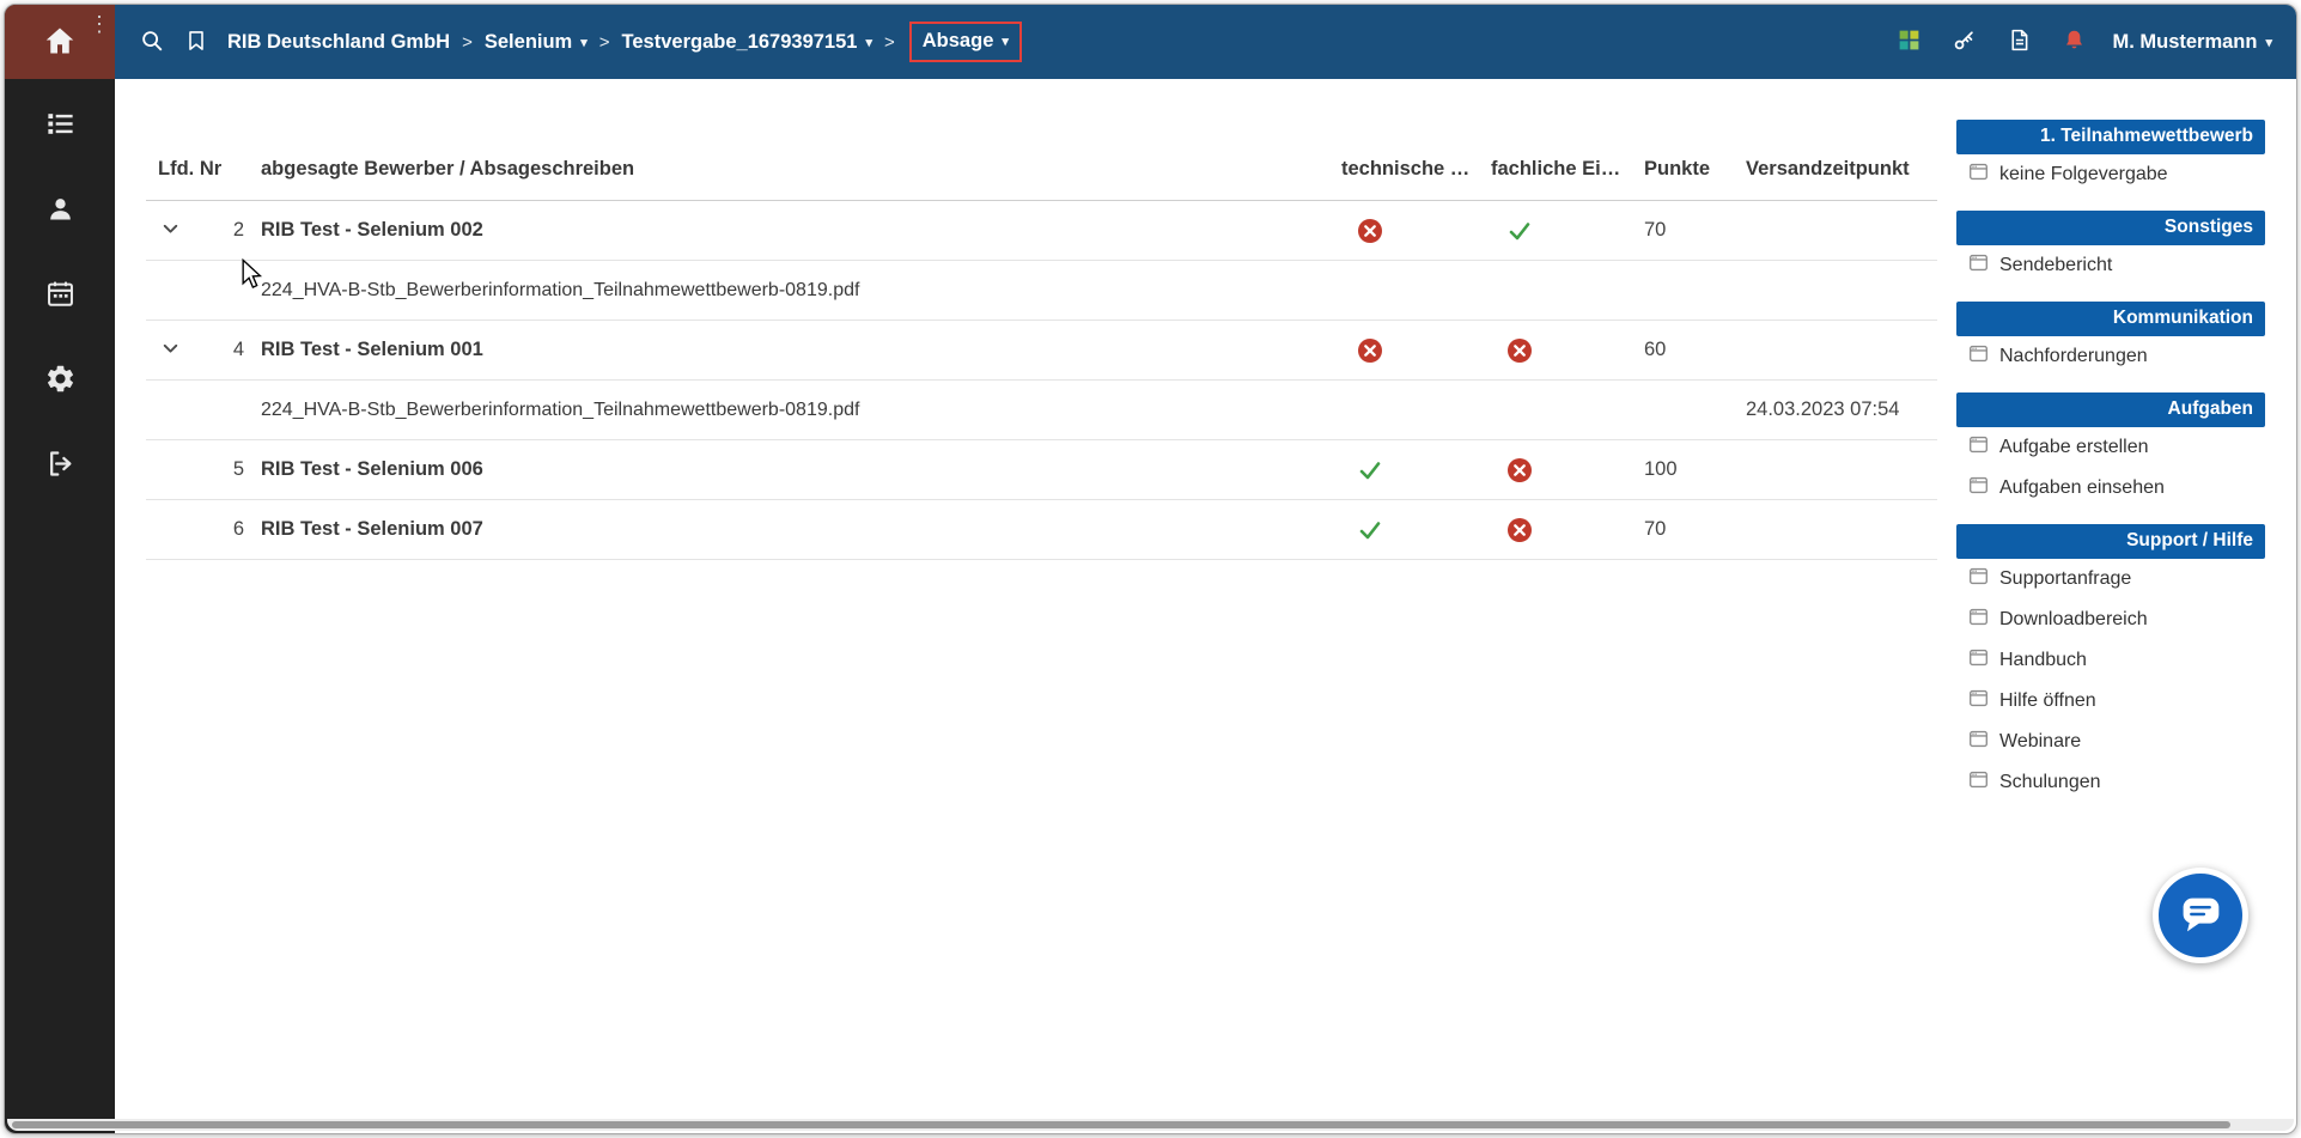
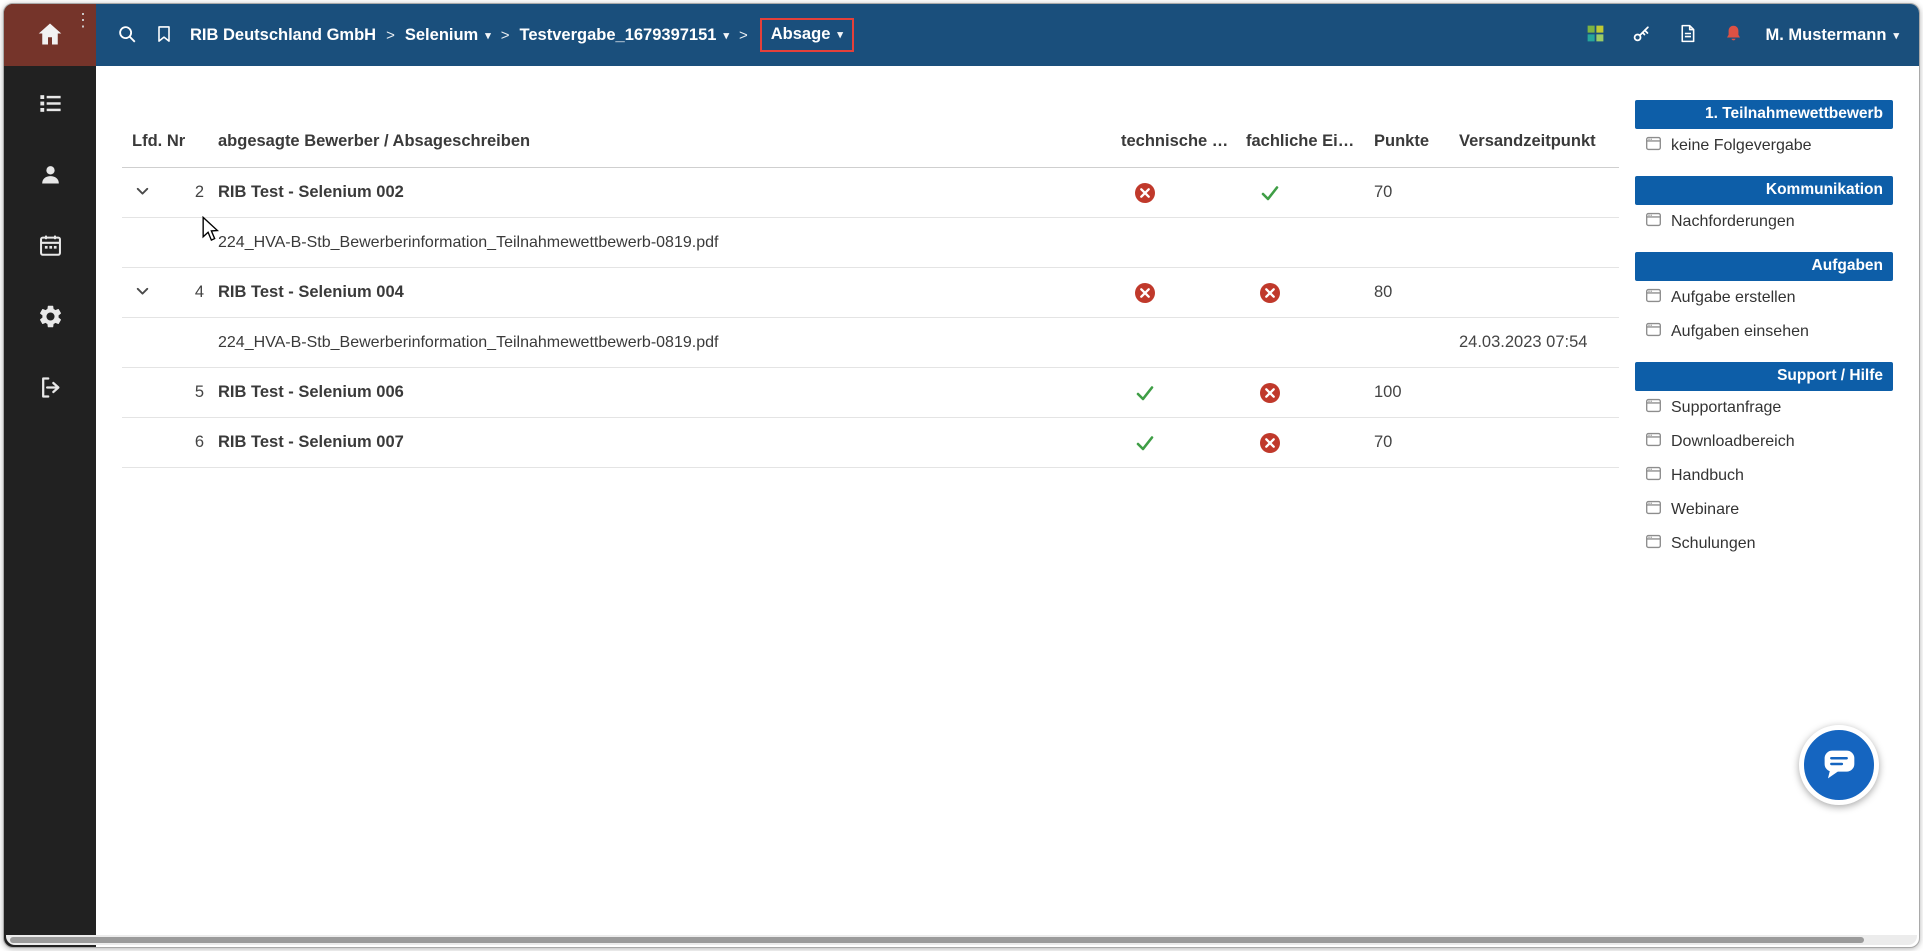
  ⋮
  RIB Deutschland GmbH
  >
  Selenium
  ▾
  >
  Testvergabe_1679397151
  ▾
  >
  Absage
  ▾
  M. Mustermann
  ▾
  Lfd. Nr
  abgesagte Bewerber / Absageschreiben
  technische …
  fachliche Ei…
  Punkte
  Versandzeitpunkt
  2
  RIB Test - Selenium 002
  70
  224_HVA-B-Stb_Bewerberinformation_Teilnahmewettbewerb-0819.pdf
  4
- RIB Test - Selenium 001
+ RIB Test - Selenium 004
- 60
+ 80
  224_HVA-B-Stb_Bewerberinformation_Teilnahmewettbewerb-0819.pdf
  24.03.2023 07:54
  5
  RIB Test - Selenium 006
  100
  6
  RIB Test - Selenium 007
  70
  1. Teilnahmewettbewerb
  keine Folgevergabe
- Sonstiges
- Sendebericht
  Kommunikation
  Nachforderungen
  Aufgaben
  Aufgabe erstellen
  Aufgaben einsehen
  Support / Hilfe
  Supportanfrage
  Downloadbereich
  Handbuch
- Hilfe öffnen
  Webinare
  Schulungen
